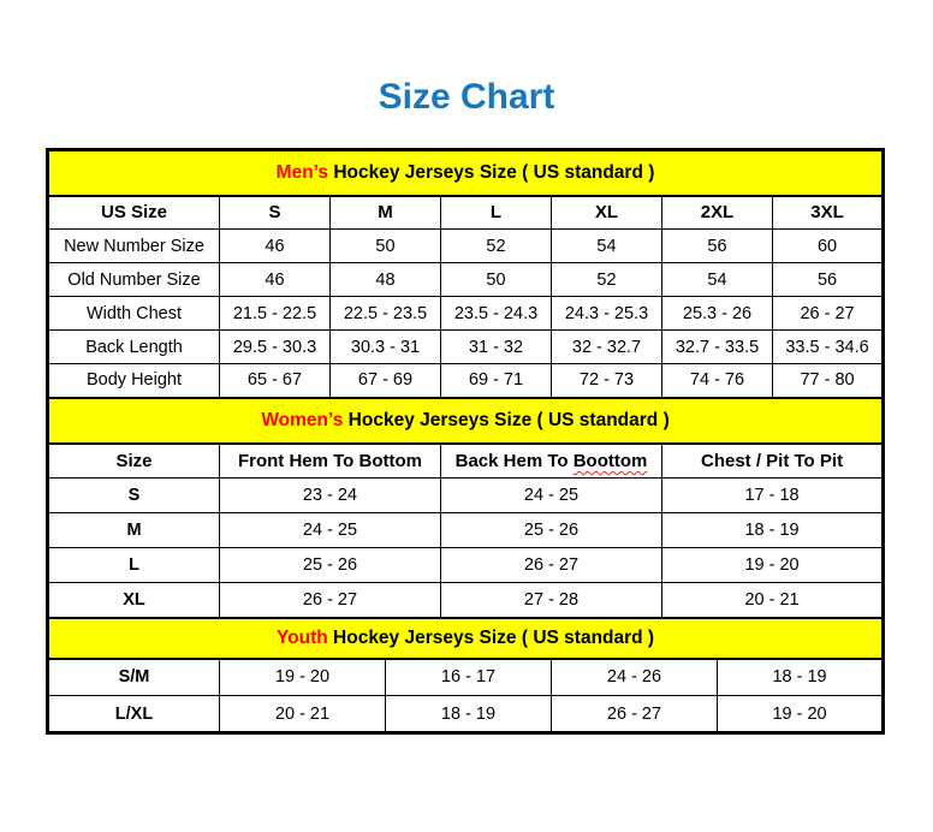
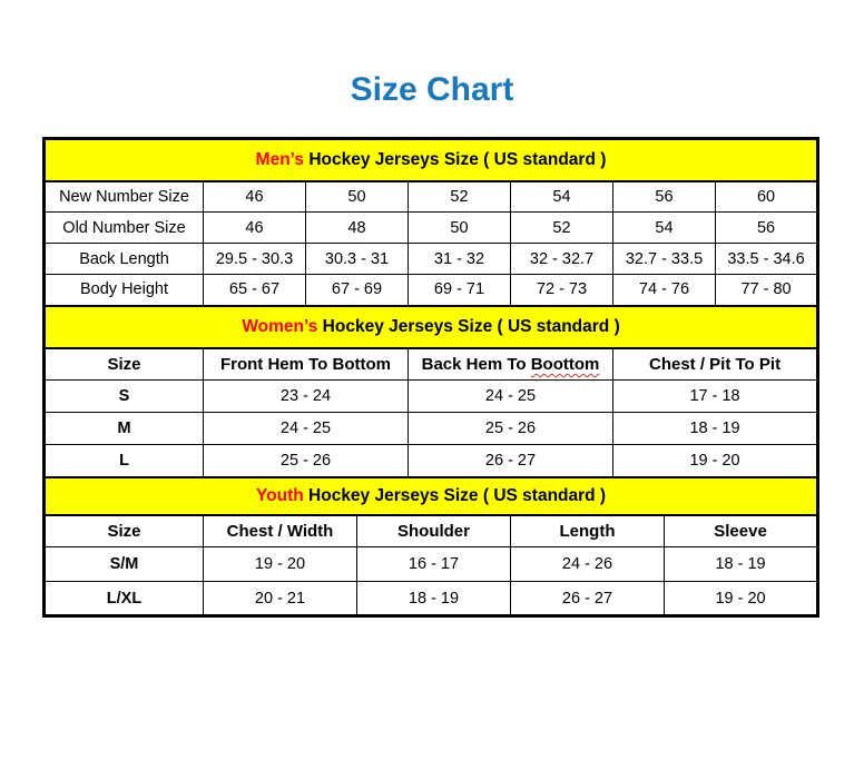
  Size Chart
  Men’s Hockey Jerseys Size ( US standard )
- US Size	S	M	L	XL	2XL	3XL
  New Number Size	46	50	52	54	56	60
  Old Number Size	46	48	50	52	54	56
- Width Chest	21.5 - 22.5	22.5 - 23.5	23.5 - 24.3	24.3 - 25.3	25.3 - 26	26 - 27
  Back Length	29.5 - 30.3	30.3 - 31	31 - 32	32 - 32.7	32.7 - 33.5	33.5 - 34.6
  Body Height	65 - 67	67 - 69	69 - 71	72 - 73	74 - 76	77 - 80
  Women’s Hockey Jerseys Size ( US standard )
  Size	Front Hem To Bottom	Back Hem To Boottom	Chest / Pit To Pit
  S	23 - 24	24 - 25	17 - 18
  M	24 - 25	25 - 26	18 - 19
  L	25 - 26	26 - 27	19 - 20
- XL	26 - 27	27 - 28	20 - 21
  Youth Hockey Jerseys Size ( US standard )
+ Size	Chest / Width	Shoulder	Length	Sleeve
  S/M	19 - 20	16 - 17	24 - 26	18 - 19
  L/XL	20 - 21	18 - 19	26 - 27	19 - 20
